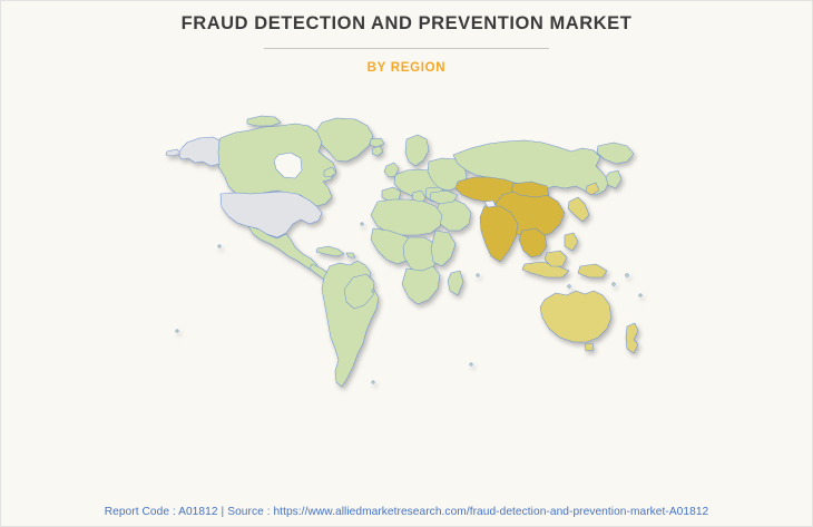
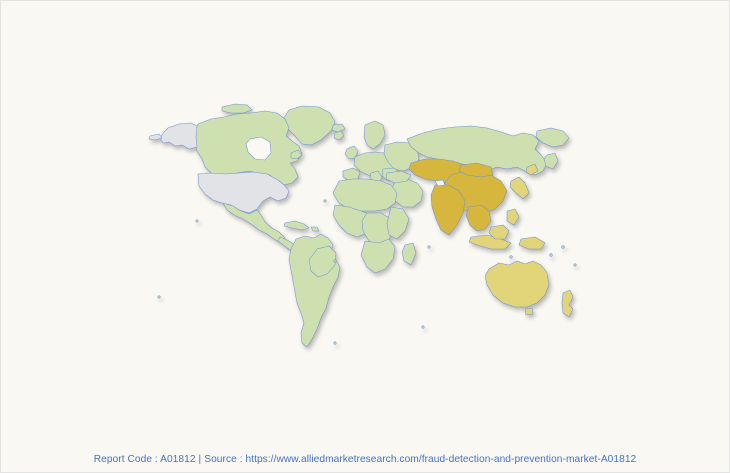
- FRAUD DETECTION AND PREVENTION MARKET
- BY REGION
  Report Code : A01812 | Source : https://www.alliedmarketresearch.com/fraud-detection-and-prevention-market-A01812
